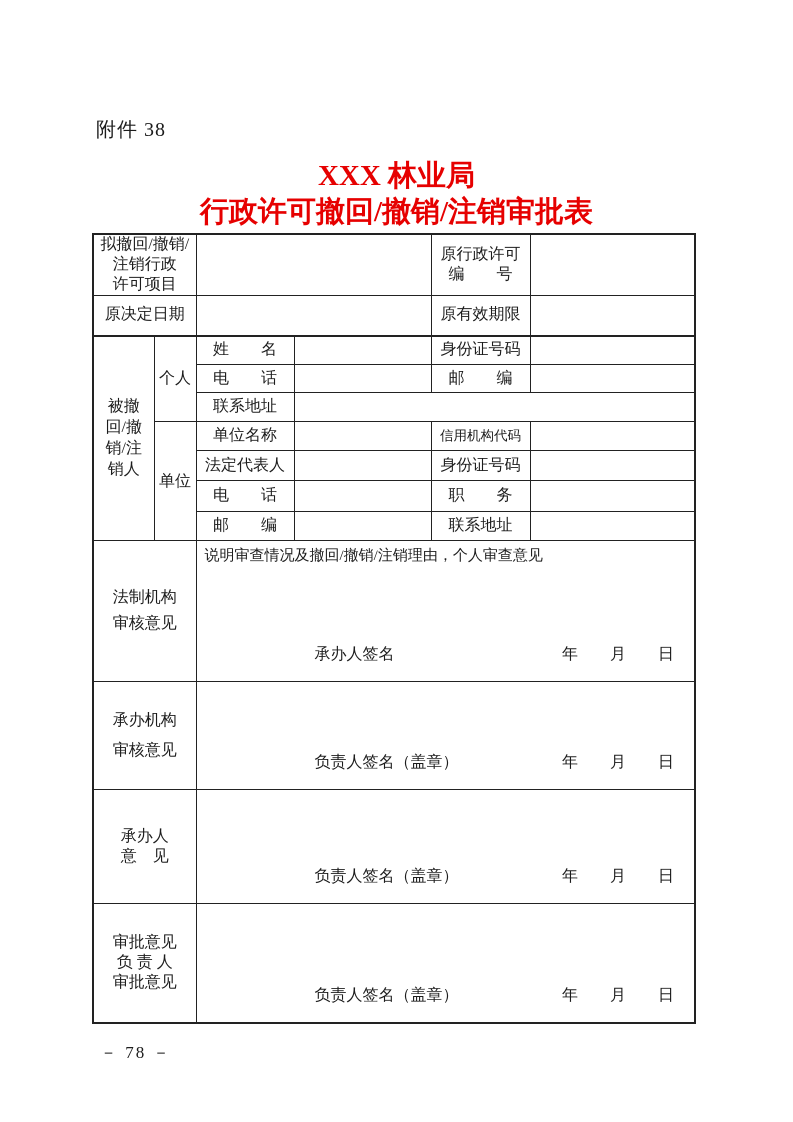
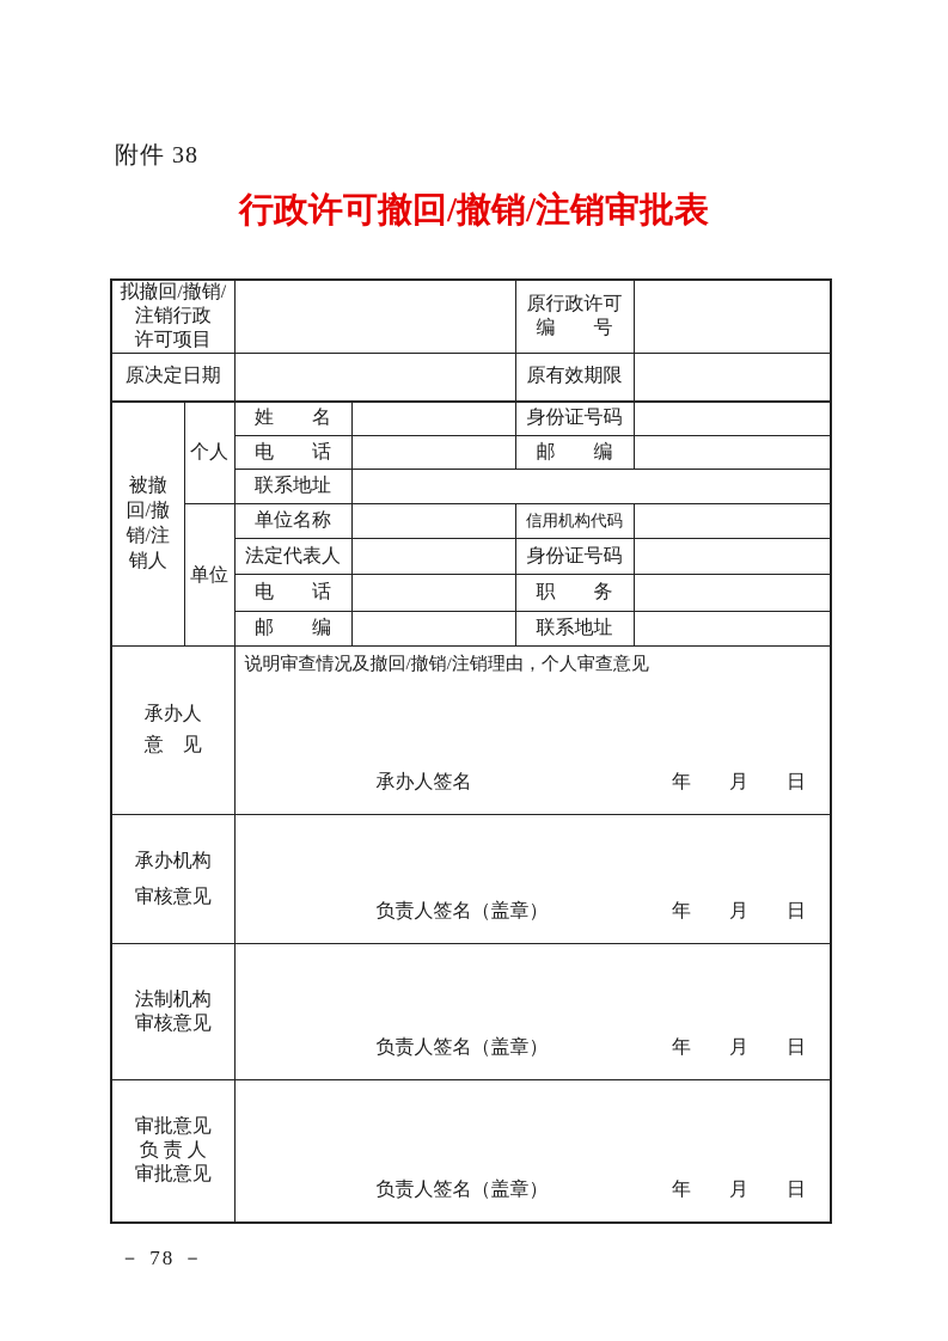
  附件 38
- XXX 林业局
  行政许可撤回/撤销/注销审批表
  拟撤回/撤销/ 注销行政 许可项目		原行政许可 编 号
  原决定日期		原有效期限
  被撤 回/撤 销/注 销人	个人	姓 名		身份证号码
  电 话		邮 编
  联系地址
  单位	单位名称		信用机构代码
  法定代表人		身份证号码
  电 话		职 务
  邮 编		联系地址
- 法制机构 审核意见	说明审查情况及撤回/撤销/注销理由，个人审查意见 承办人签名 年 月 日
+ 承办人 意 见	说明审查情况及撤回/撤销/注销理由，个人审查意见 承办人签名 年 月 日
  承办机构 审核意见	负责人签名（盖章） 年 月 日
- 承办人 意 见	负责人签名（盖章） 年 月 日
+ 法制机构 审核意见	负责人签名（盖章） 年 月 日
  审批意见 负 责 人 审批意见	负责人签名（盖章） 年 月 日
  － 78 －
